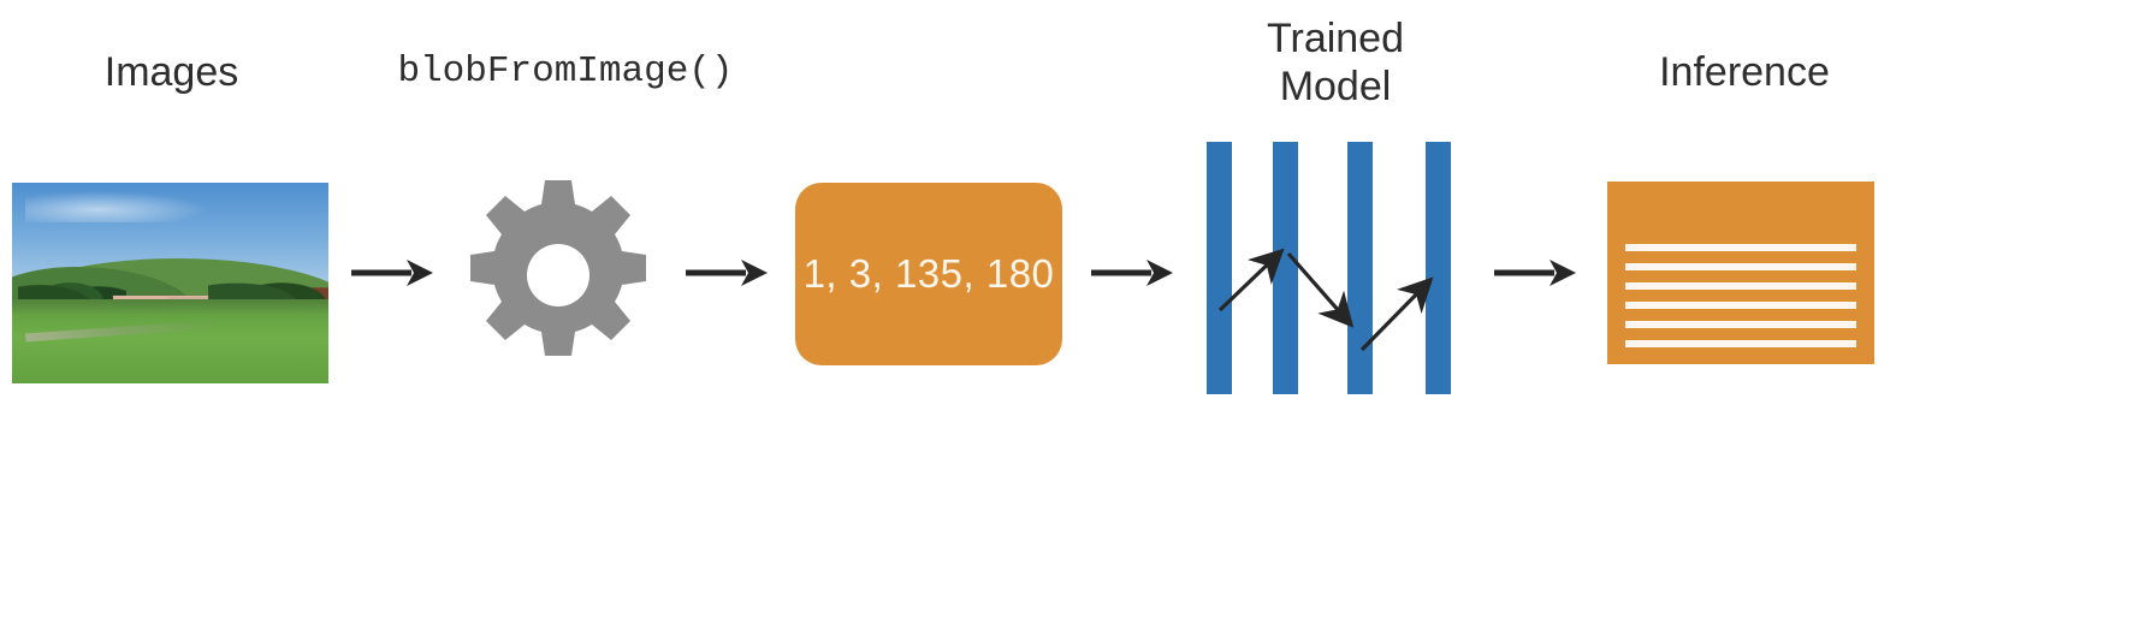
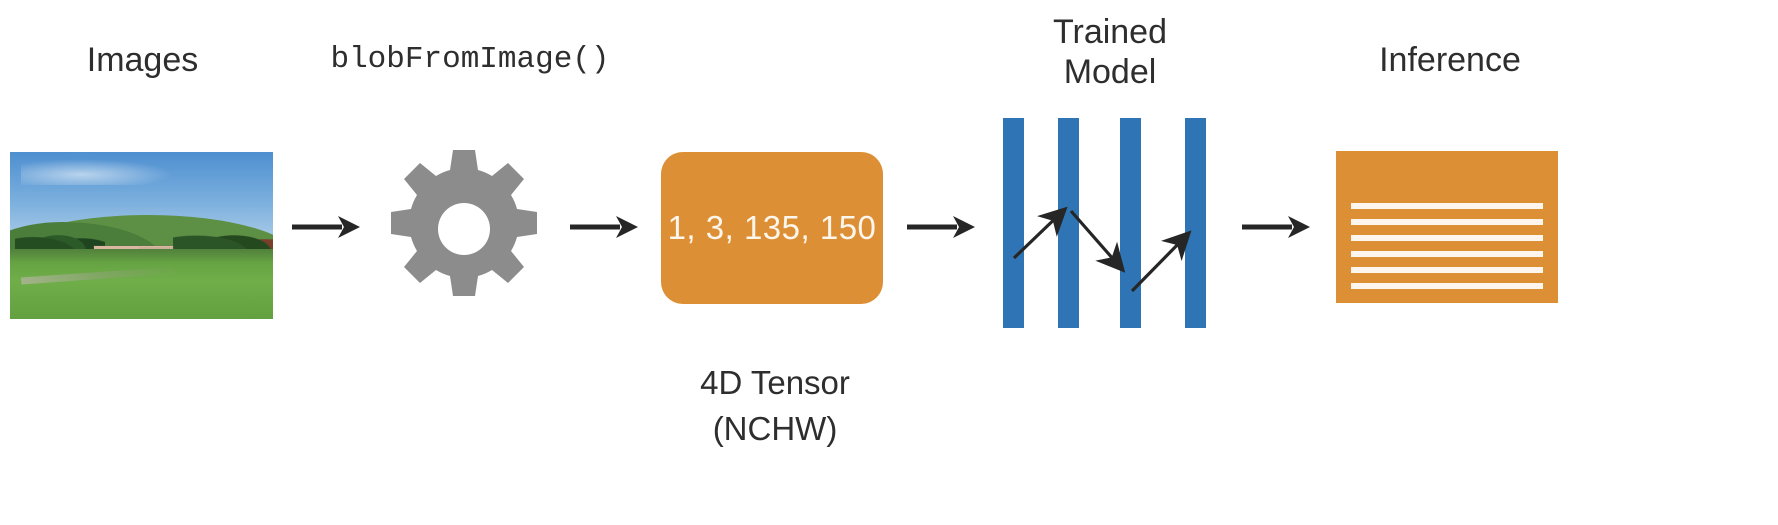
  Images
  blobFromImage()
  Trained
  Model
  Inference
- 1, 3, 135, 180
+ 1, 3, 135, 150
+ 4D Tensor
+ (NCHW)
